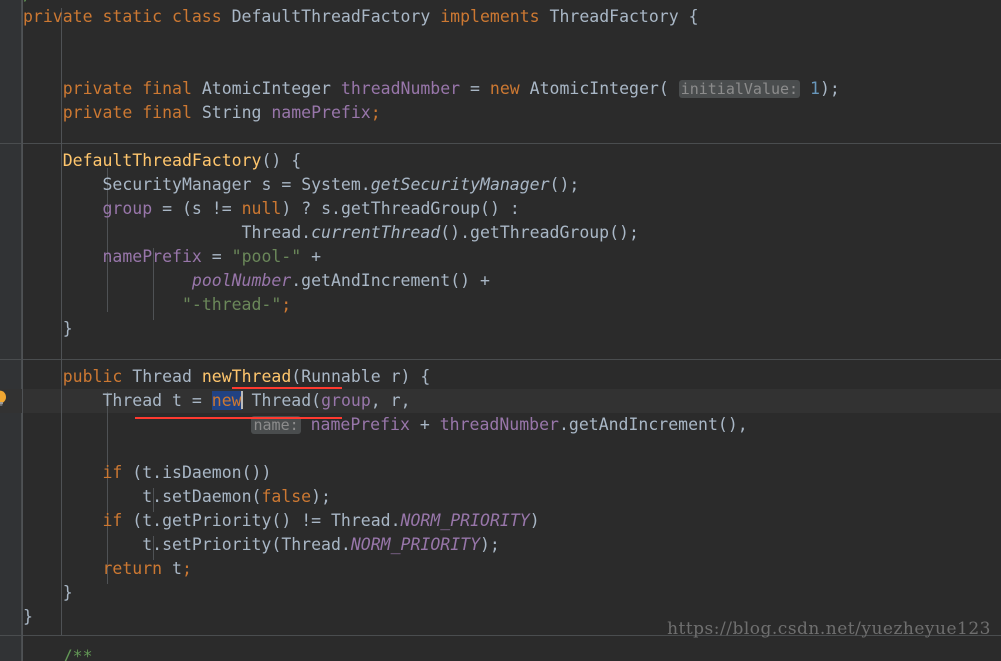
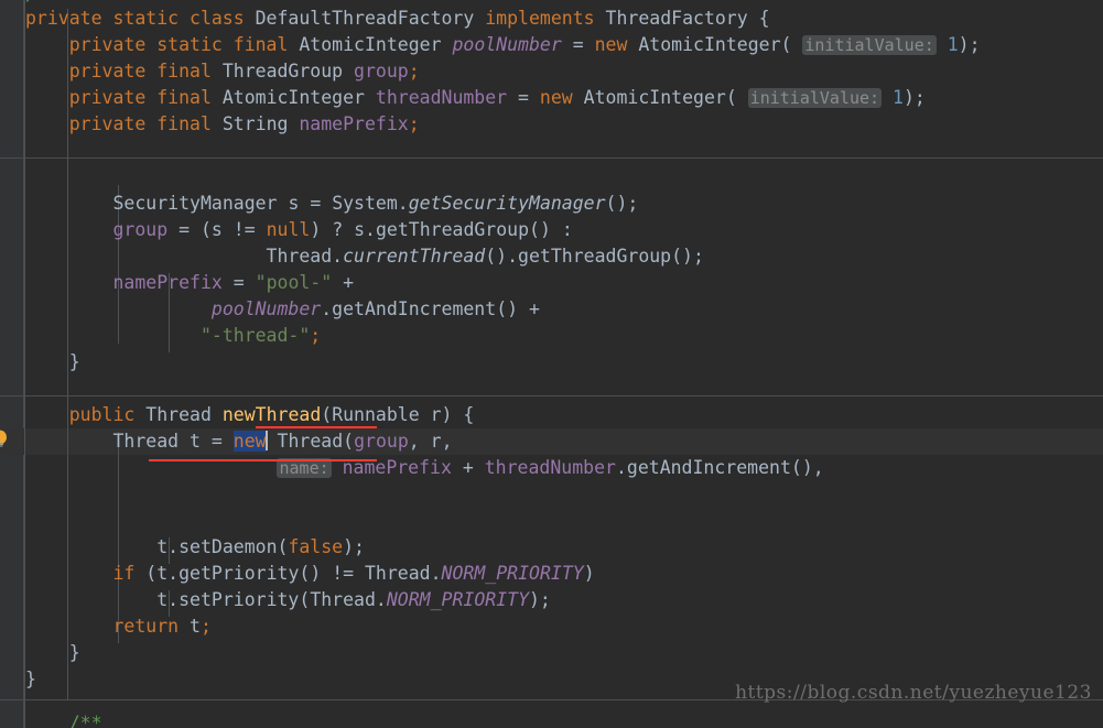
  private static class DefaultThreadFactory implements ThreadFactory {
+ private static final AtomicInteger poolNumber = new AtomicInteger( initialValue: 1);
+ private final ThreadGroup group;
  private final AtomicInteger threadNumber = new AtomicInteger( initialValue: 1);
  private final String namePrefix;
- DefaultThreadFactory() {
  SecurityManager s = System.getSecurityManager();
  group = (s != null) ? s.getThreadGroup() :
  Thread.currentThread().getThreadGroup();
  namePrefix = "pool-" +
  poolNumber.getAndIncrement() +
  "-thread-";
  }
  public Thread newThread(Runnable r) {
  Thread t = new Thread(group, r,
  name: namePrefix + threadNumber.getAndIncrement(),
- if (t.isDaemon())
  t.setDaemon(false);
  if (t.getPriority() != Thread.NORM_PRIORITY)
  t.setPriority(Thread.NORM_PRIORITY);
  return t;
  }
  }
  /**
  https://blog.csdn.net/yuezheyue123
